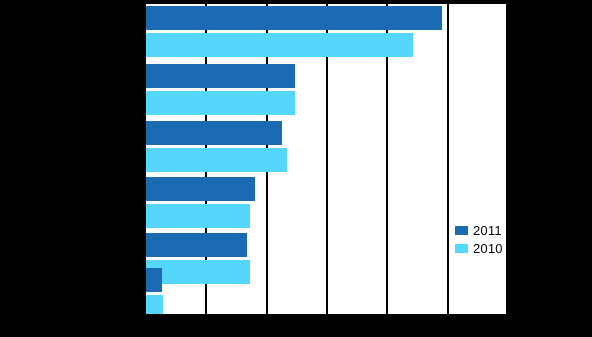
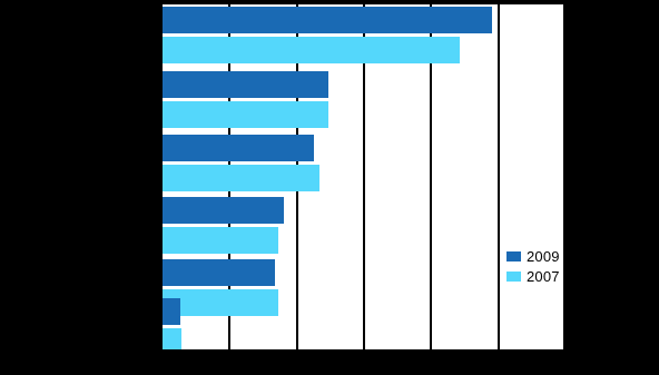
- 2011
+ 2009
- 2010
+ 2007
